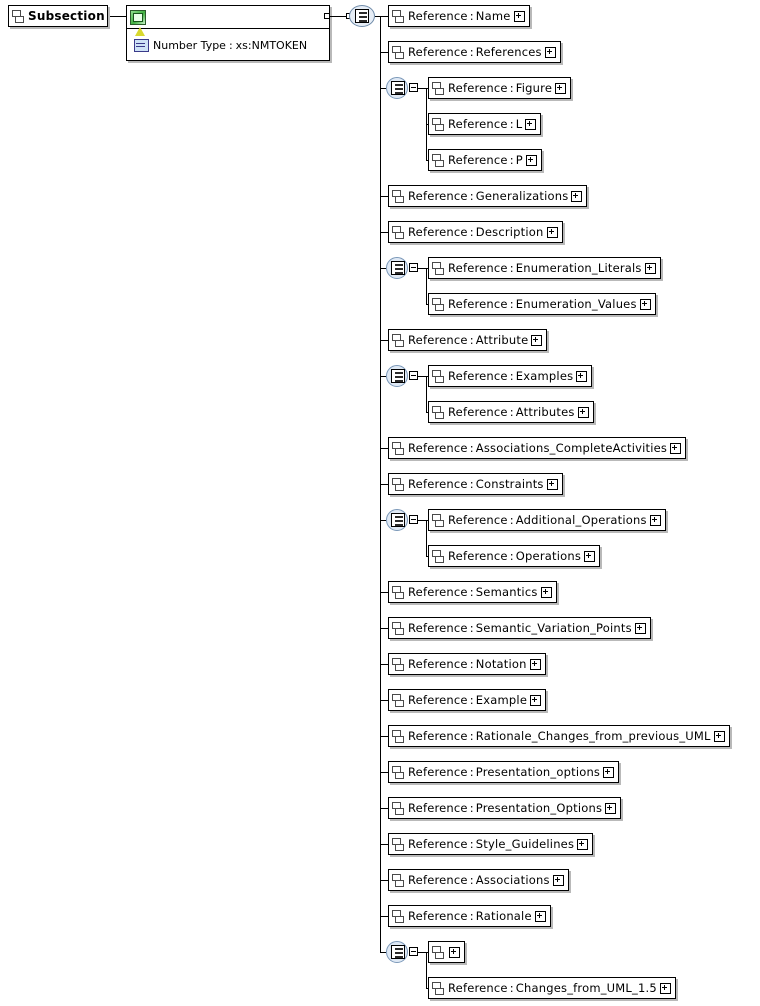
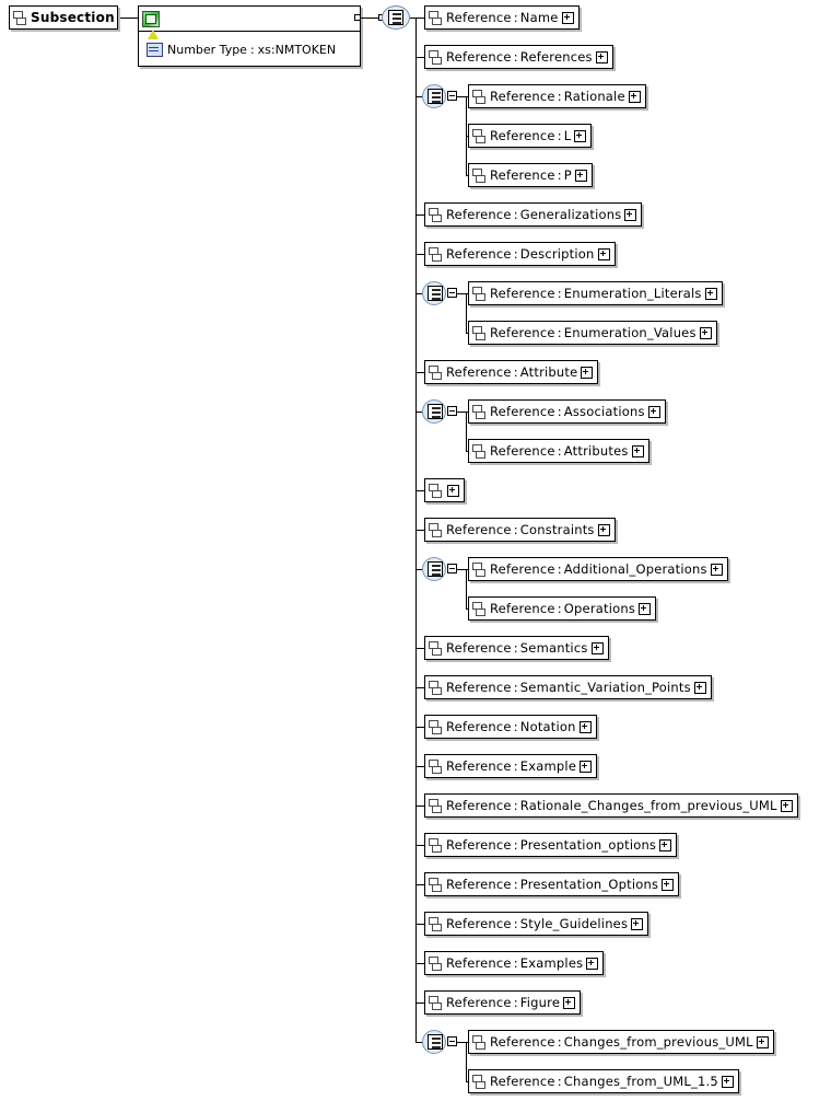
  Subsection
  Number Type
  :
  xs:NMTOKEN
  Reference : Name
  Reference : References
- Reference : Figure
+ Reference : Rationale
  Reference : L
  Reference : P
  Reference : Generalizations
  Reference : Description
  Reference : Enumeration_Literals
  Reference : Enumeration_Values
  Reference : Attribute
- Reference : Examples
+ Reference : Associations
  Reference : Attributes
- Reference : Associations_CompleteActivities
  Reference : Constraints
  Reference : Additional_Operations
  Reference : Operations
  Reference : Semantics
  Reference : Semantic_Variation_Points
  Reference : Notation
  Reference : Example
  Reference : Rationale_Changes_from_previous_UML
  Reference : Presentation_options
  Reference : Presentation_Options
  Reference : Style_Guidelines
- Reference : Associations
+ Reference : Examples
- Reference : Rationale
+ Reference : Figure
+ Reference : Changes_from_previous_UML
  Reference : Changes_from_UML_1.5
